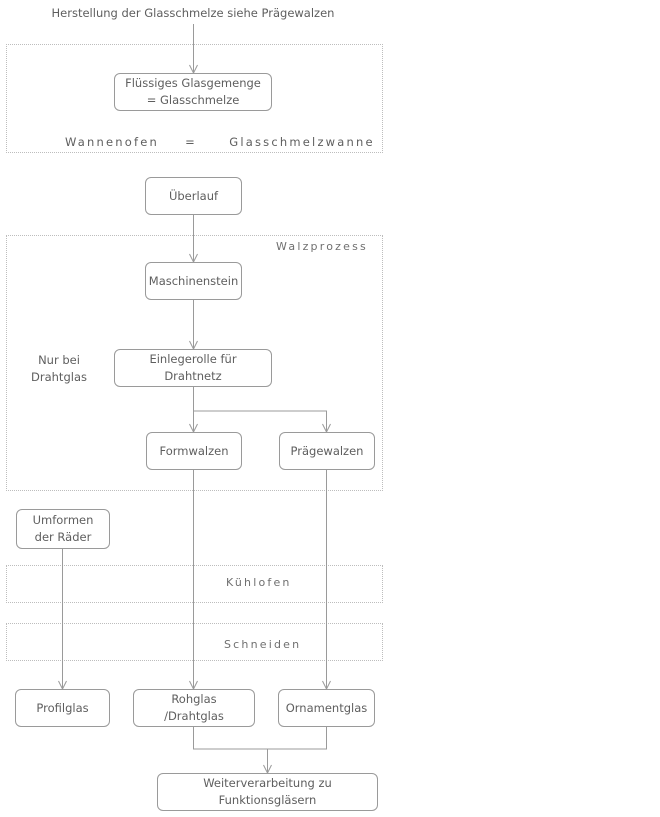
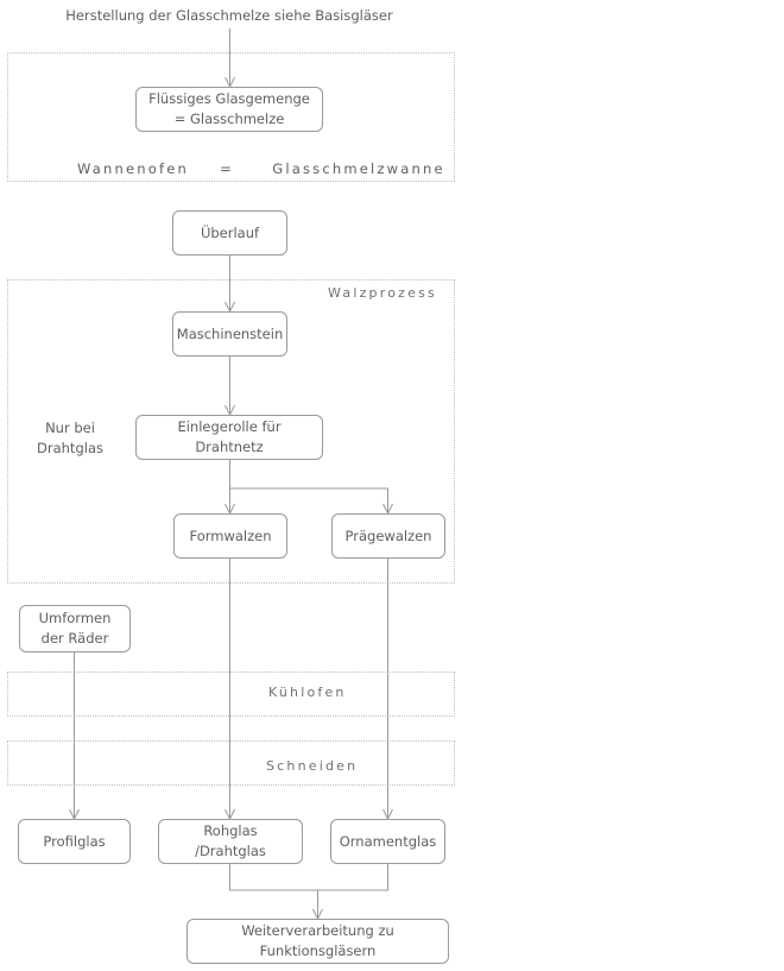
  Walzprozess
  Kühlofen
  Schneiden
- Herstellung der Glasschmelze siehe Prägewalzen
+ Herstellung der Glasschmelze siehe Basisgläser
  Flüssiges Glasgemenge = Glasschmelze
  Wannenofen
  =
  Glasschmelzwanne
  Überlauf
  Maschinenstein
  Nur bei
  Drahtglas
  Einlegerolle für Drahtnetz
  Formwalzen
  Prägewalzen
  Umformen der Räder
  Profilglas
  Rohglas /Drahtglas
  Ornamentglas
  Weiterverarbeitung zu Funktionsgläsern
